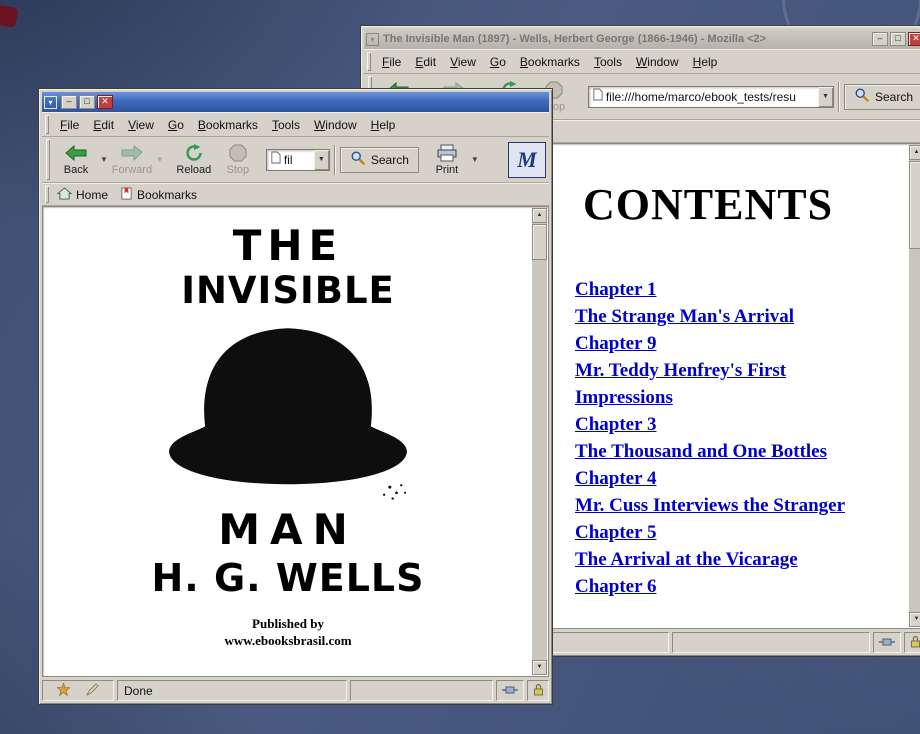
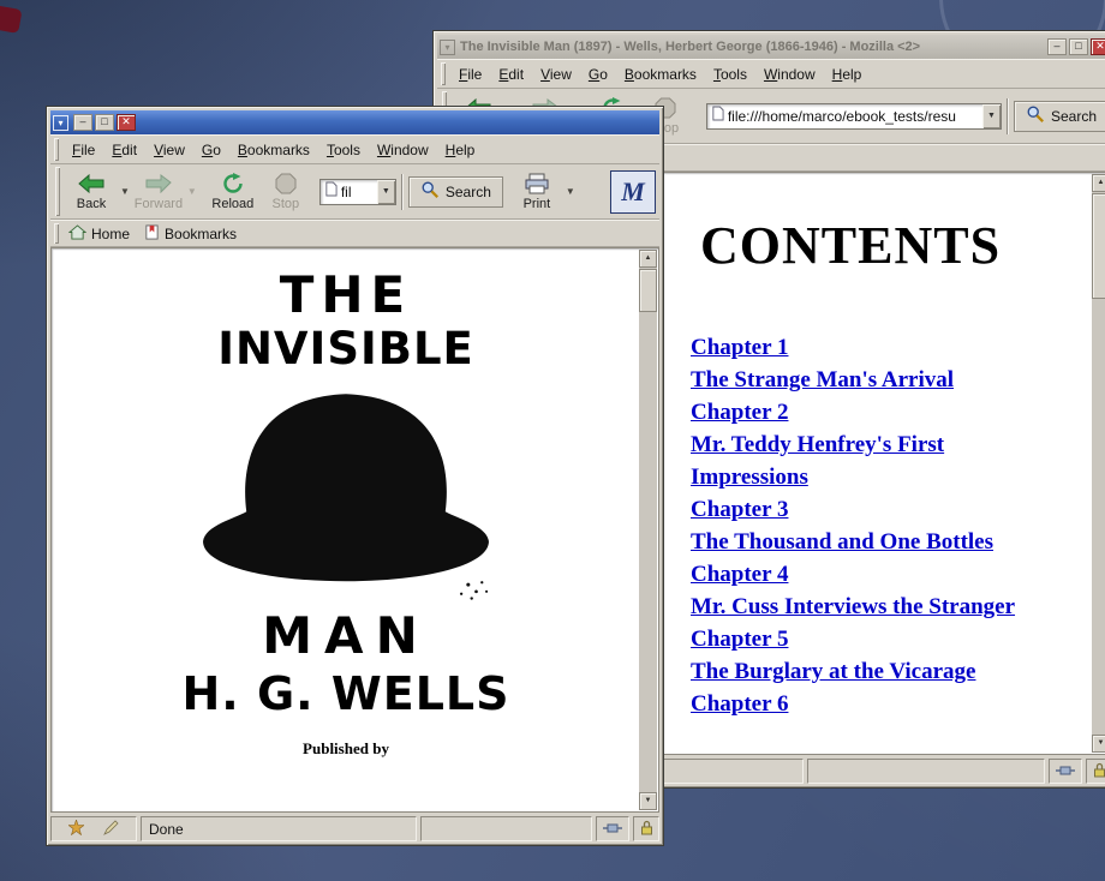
  ▾
  The Invisible Man (1897) - Wells, Herbert George (1866-1946) - Mozilla <2>
  ‒
  □
  ✕
  File
  Edit
  View
  Go
  Bookmarks
  Tools
  Window
  Help
  file:///home/marco/ebook_tests/resu
  Search
  CONTENTS
  Chapter 1
  The Strange Man's Arrival
- Chapter 9
+ Chapter 2
  Mr. Teddy Henfrey's First Impressions
  Chapter 3
  The Thousand and One Bottles
  Chapter 4
  Mr. Cuss Interviews the Stranger
  Chapter 5
- The Arrival at the Vicarage
+ The Burglary at the Vicarage
  Chapter 6
  ▾
  ‒
  □
  ✕
  File
  Edit
  View
  Go
  Bookmarks
  Tools
  Window
  Help
  Back
  ▼
  Forward
  ▼
  Reload
  Stop
  fil
  Search
  Print
  ▼
  M
  Home
  Bookmarks
  THE
  INVISIBLE
  MAN
  H. G. WELLS
  Published by
- www.ebooksbrasil.com
  Done
